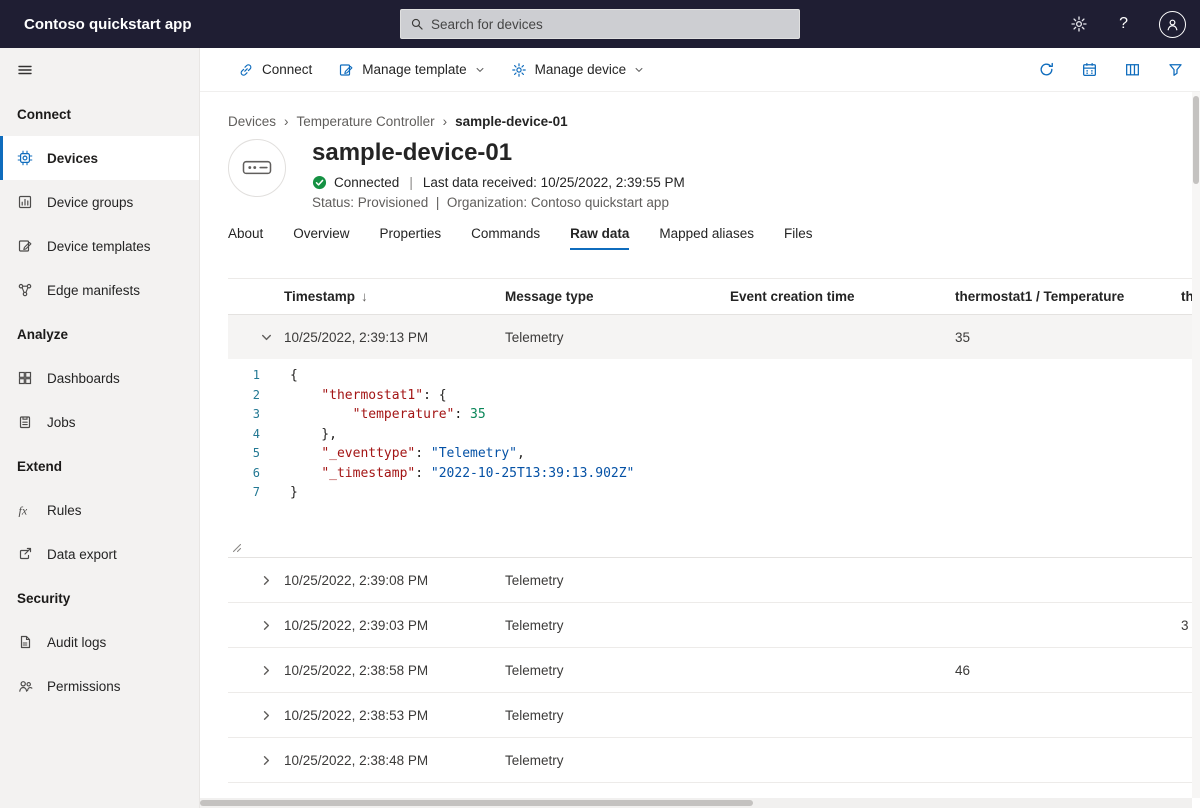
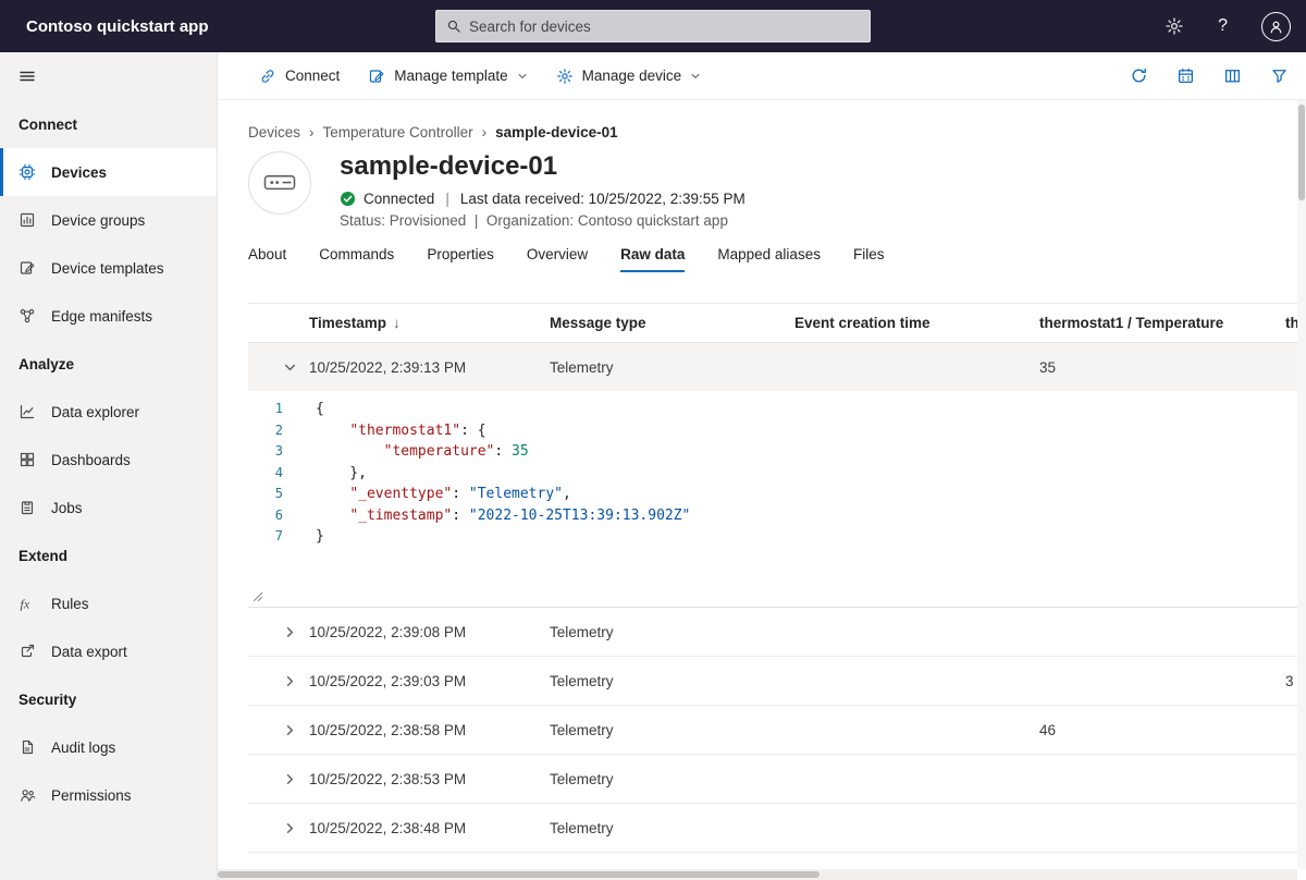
  Contoso quickstart app
  Search for devices
  ?
  Connect
  Devices
  Device groups
  Device templates
  Edge manifests
  Analyze
+ Data explorer
  Dashboards
  Jobs
  Extend
  Rules
  Data export
  Security
  Audit logs
  Permissions
  Connect
  Manage template
  Manage device
  Devices
  ›
  Temperature Controller
  ›
  sample-device-01
  sample-device-01
  Connected
  |
  Last data received: 10/25/2022, 2:39:55 PM
  Status: Provisioned | Organization: Contoso quickstart app
  About
- Overview
+ Commands
  Properties
- Commands
+ Overview
  Raw data
  Mapped aliases
  Files
  Timestamp
  ↓
  Message type
  Event creation time
  thermostat1 / Temperature
  th
  10/25/2022, 2:39:13 PM
  Telemetry
  35
  1
  {
  2
  "thermostat1": {
  3
  "temperature": 35
  4
  },
  5
  "_eventtype": "Telemetry",
  6
  "_timestamp": "2022-10-25T13:39:13.902Z"
  7
  }
  10/25/2022, 2:39:08 PM
  Telemetry
  10/25/2022, 2:39:03 PM
  Telemetry
  3
  10/25/2022, 2:38:58 PM
  Telemetry
  46
  10/25/2022, 2:38:53 PM
  Telemetry
  10/25/2022, 2:38:48 PM
  Telemetry
